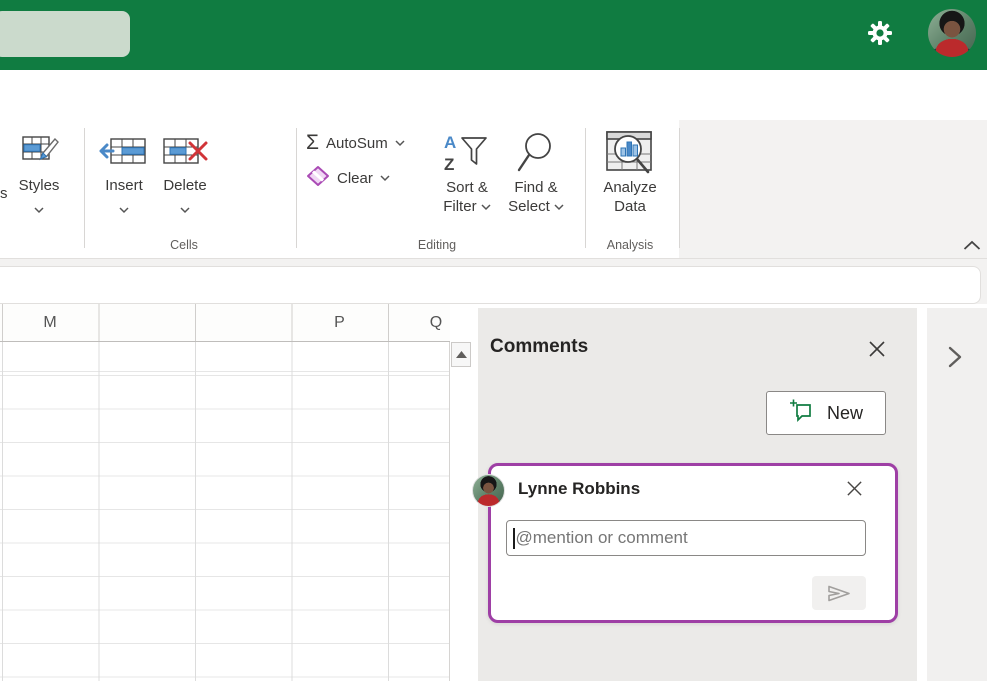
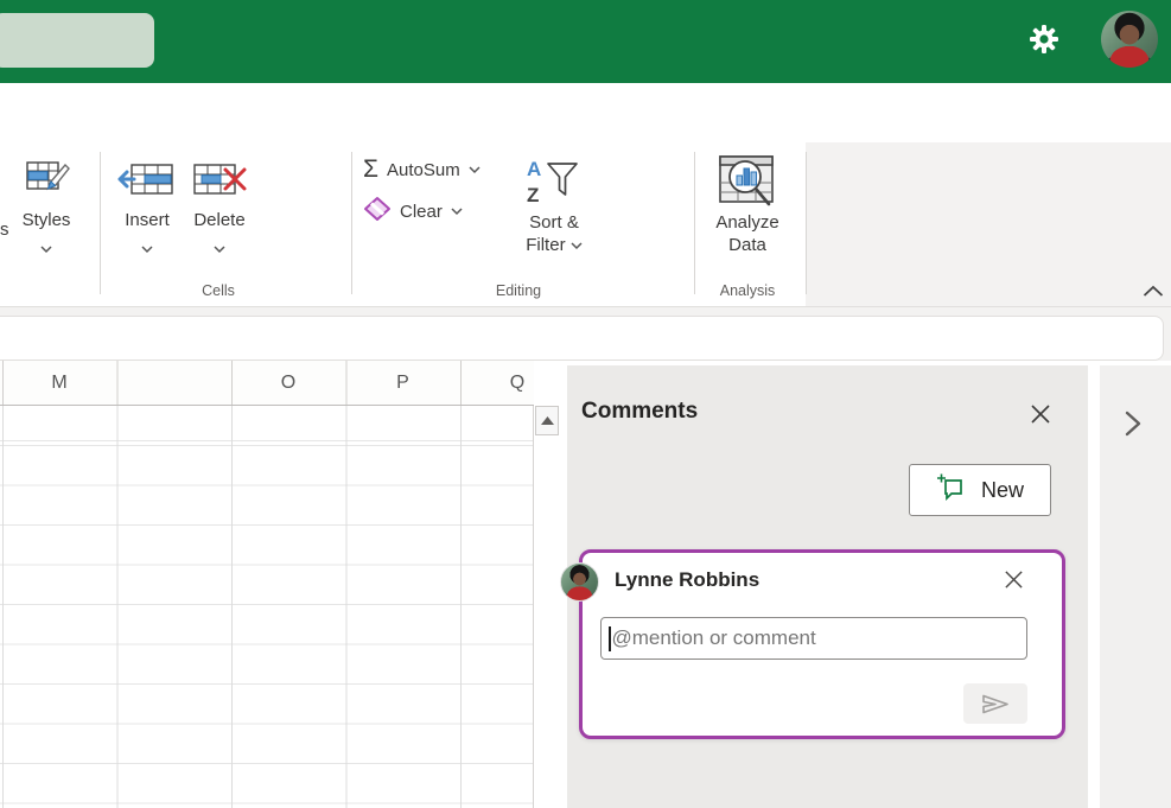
  s
  Styles
  Insert
  Delete
  Cells
  Σ
  AutoSum
  Clear
  A
  Z
  Sort &
  Filter
- Find &
- Select
  Editing
  Analyze
  Data
  Analysis
  M
+ O
  P
  Q
  Comments
  New
  Lynne Robbins
  @mention or comment
